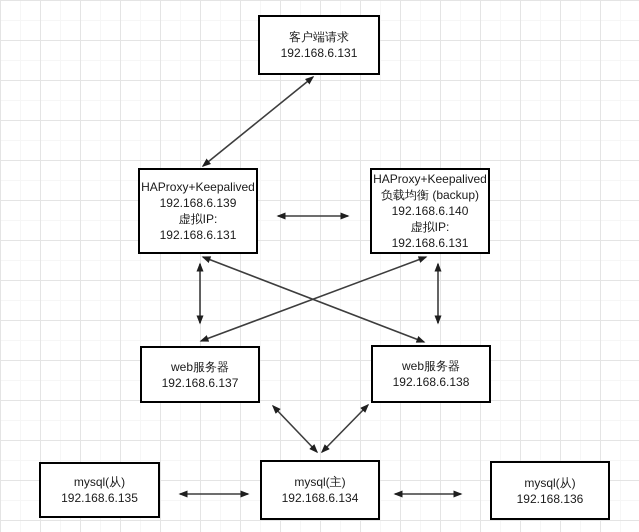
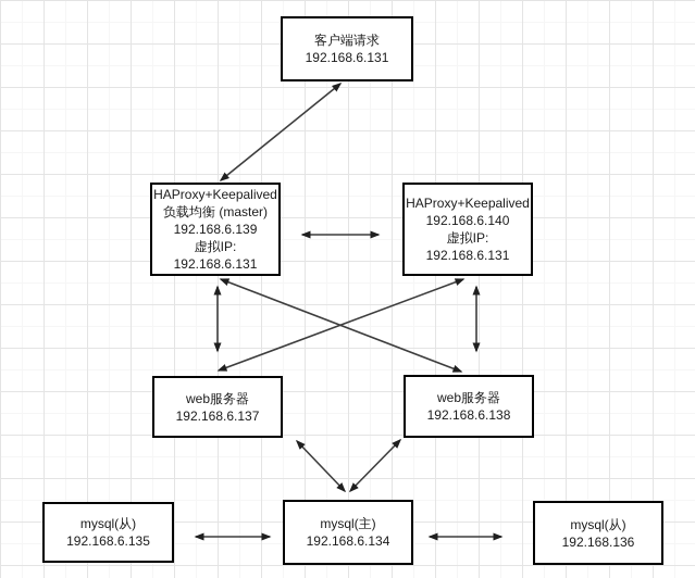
  客户端请求
  192.168.6.131
  HAProxy+Keepalived
+ 负载均衡 (master)
  192.168.6.139
  虚拟IP:
  192.168.6.131
  HAProxy+Keepalived
- 负载均衡 (backup)
  192.168.6.140
  虚拟IP:
  192.168.6.131
  web服务器
  192.168.6.137
  web服务器
  192.168.6.138
  mysql(从)
  192.168.6.135
  mysql(主)
  192.168.6.134
  mysql(从)
  192.168.136
